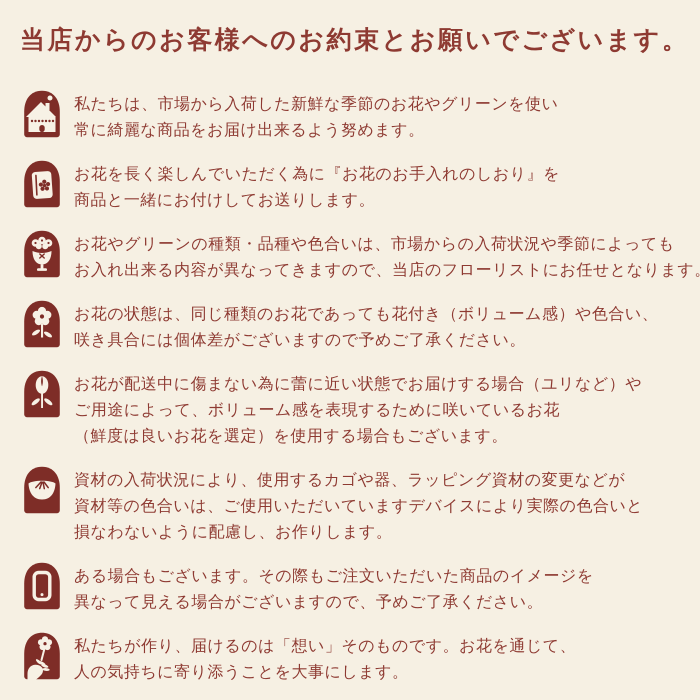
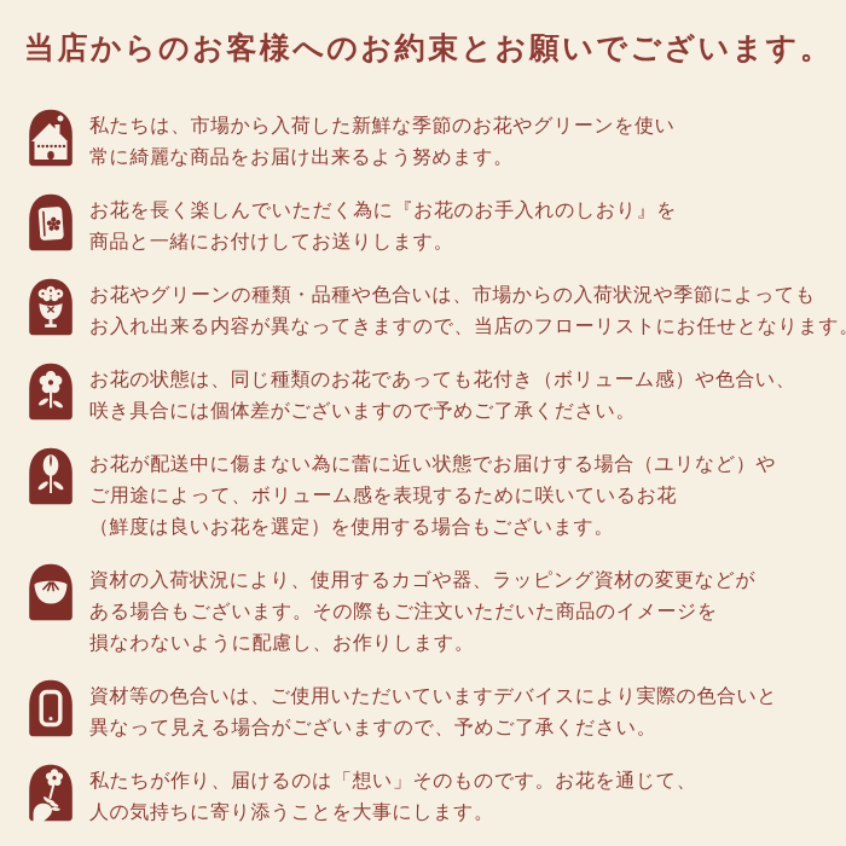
  当店からのお客様へのお約束とお願いでございます。
  私たちは、市場から入荷した新鮮な季節のお花やグリーンを使い
  常に綺麗な商品をお届け出来るよう努めます。
  お花を長く楽しんでいただく為に『お花のお手入れのしおり』を
  商品と一緒にお付けしてお送りします。
  お花やグリーンの種類・品種や色合いは、市場からの入荷状況や季節によっても
  お入れ出来る内容が異なってきますので、当店のフローリストにお任せとなります
  お花の状態は、同じ種類のお花であっても花付き（ボリューム感）や色合い、
  咲き具合には個体差がございますので予めご了承ください。
  お花が配送中に傷まない為に蕾に近い状態でお届けする場合（ユリなど）や
  ご用途によって、ボリューム感を表現するために咲いているお花
  （鮮度は良いお花を選定）を使用する場合もございます。
  資材の入荷状況により、使用するカゴや器、ラッピング資材の変更などが
- 資材等の色合いは、ご使用いただいていますデバイスにより実際の色合いと
+ ある場合もございます。その際もご注文いただいた商品のイメージを
  損なわないように配慮し、お作りします。
- ある場合もございます。その際もご注文いただいた商品のイメージを
+ 資材等の色合いは、ご使用いただいていますデバイスにより実際の色合いと
  異なって見える場合がございますので、予めご了承ください。
  私たちが作り、届けるのは「想い」そのものです。お花を通じて、
  人の気持ちに寄り添うことを大事にします。
